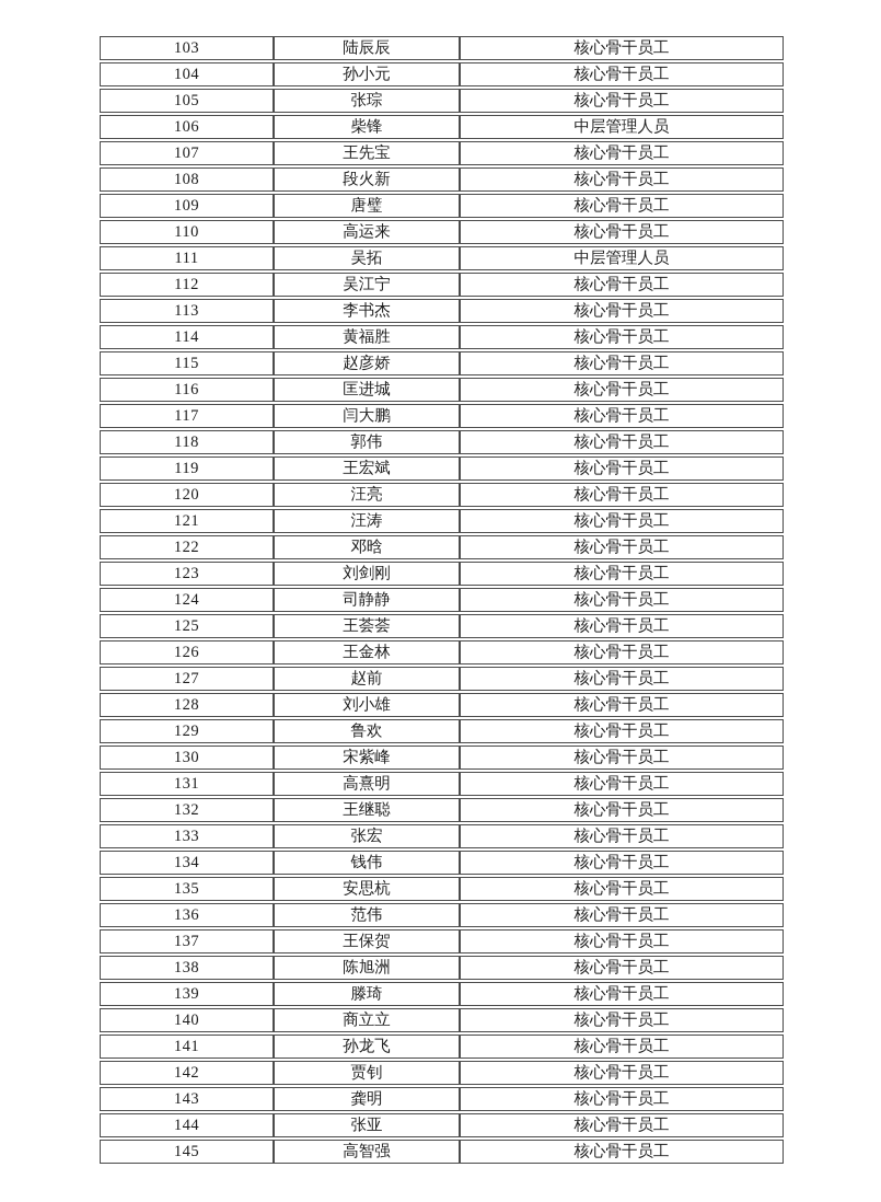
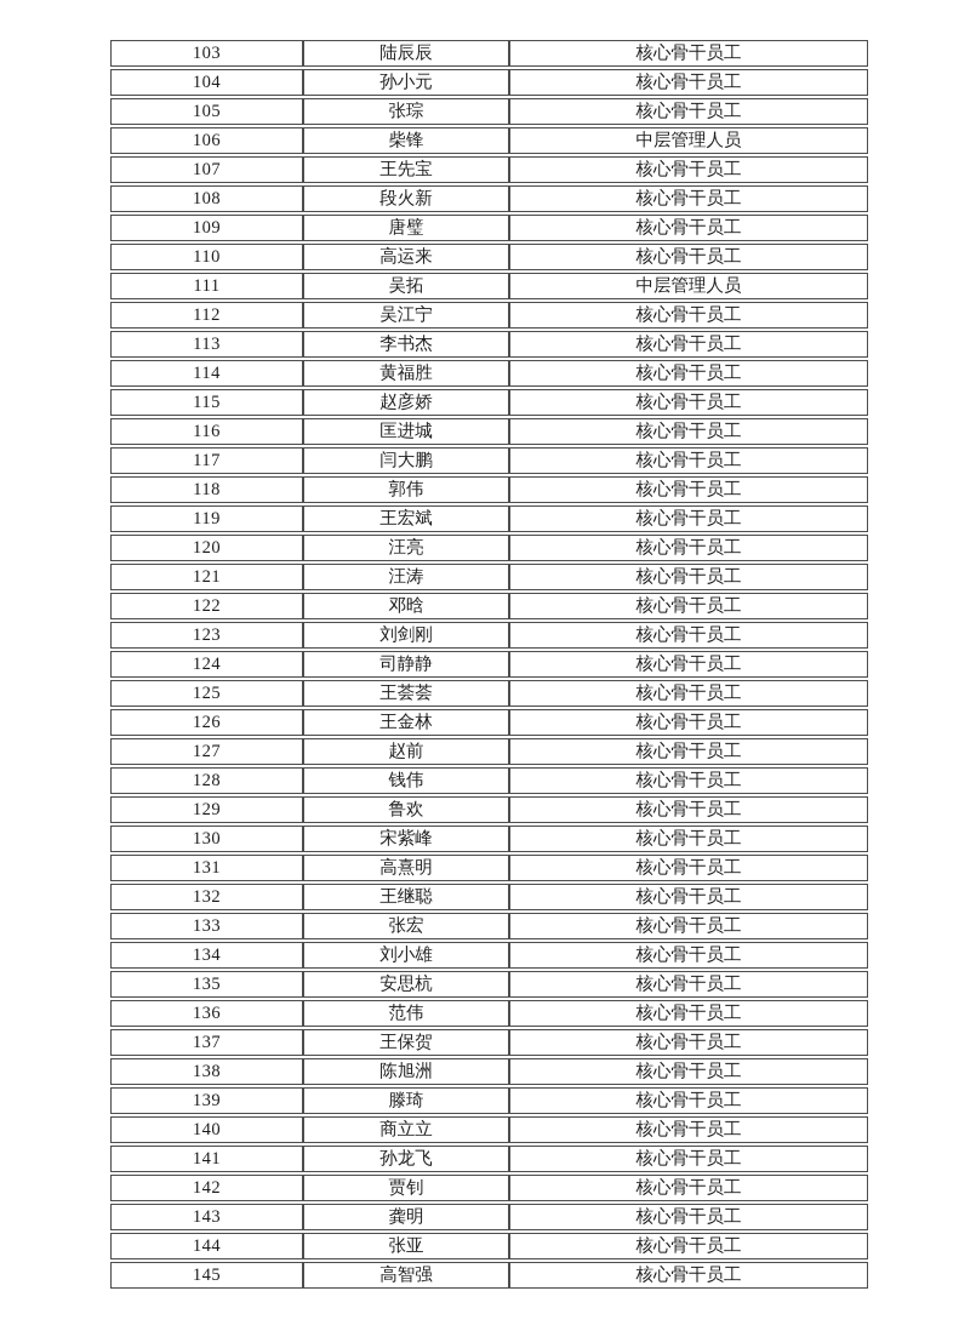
  103	陆辰辰	核心骨干员工
  104	孙小元	核心骨干员工
  105	张琮	核心骨干员工
  106	柴锋	中层管理人员
  107	王先宝	核心骨干员工
  108	段火新	核心骨干员工
  109	唐璧	核心骨干员工
  110	高运来	核心骨干员工
  111	吴拓	中层管理人员
  112	吴江宁	核心骨干员工
  113	李书杰	核心骨干员工
  114	黄福胜	核心骨干员工
  115	赵彦娇	核心骨干员工
  116	匡进城	核心骨干员工
  117	闫大鹏	核心骨干员工
  118	郭伟	核心骨干员工
  119	王宏斌	核心骨干员工
  120	汪亮	核心骨干员工
  121	汪涛	核心骨干员工
  122	邓晗	核心骨干员工
  123	刘剑刚	核心骨干员工
  124	司静静	核心骨干员工
  125	王荟荟	核心骨干员工
  126	王金林	核心骨干员工
  127	赵前	核心骨干员工
- 128	刘小雄	核心骨干员工
+ 128	钱伟	核心骨干员工
  129	鲁欢	核心骨干员工
  130	宋紫峰	核心骨干员工
  131	高熹明	核心骨干员工
  132	王继聪	核心骨干员工
  133	张宏	核心骨干员工
- 134	钱伟	核心骨干员工
+ 134	刘小雄	核心骨干员工
  135	安思杭	核心骨干员工
  136	范伟	核心骨干员工
  137	王保贺	核心骨干员工
  138	陈旭洲	核心骨干员工
  139	滕琦	核心骨干员工
  140	商立立	核心骨干员工
  141	孙龙飞	核心骨干员工
  142	贾钊	核心骨干员工
  143	龚明	核心骨干员工
  144	张亚	核心骨干员工
  145	高智强	核心骨干员工
